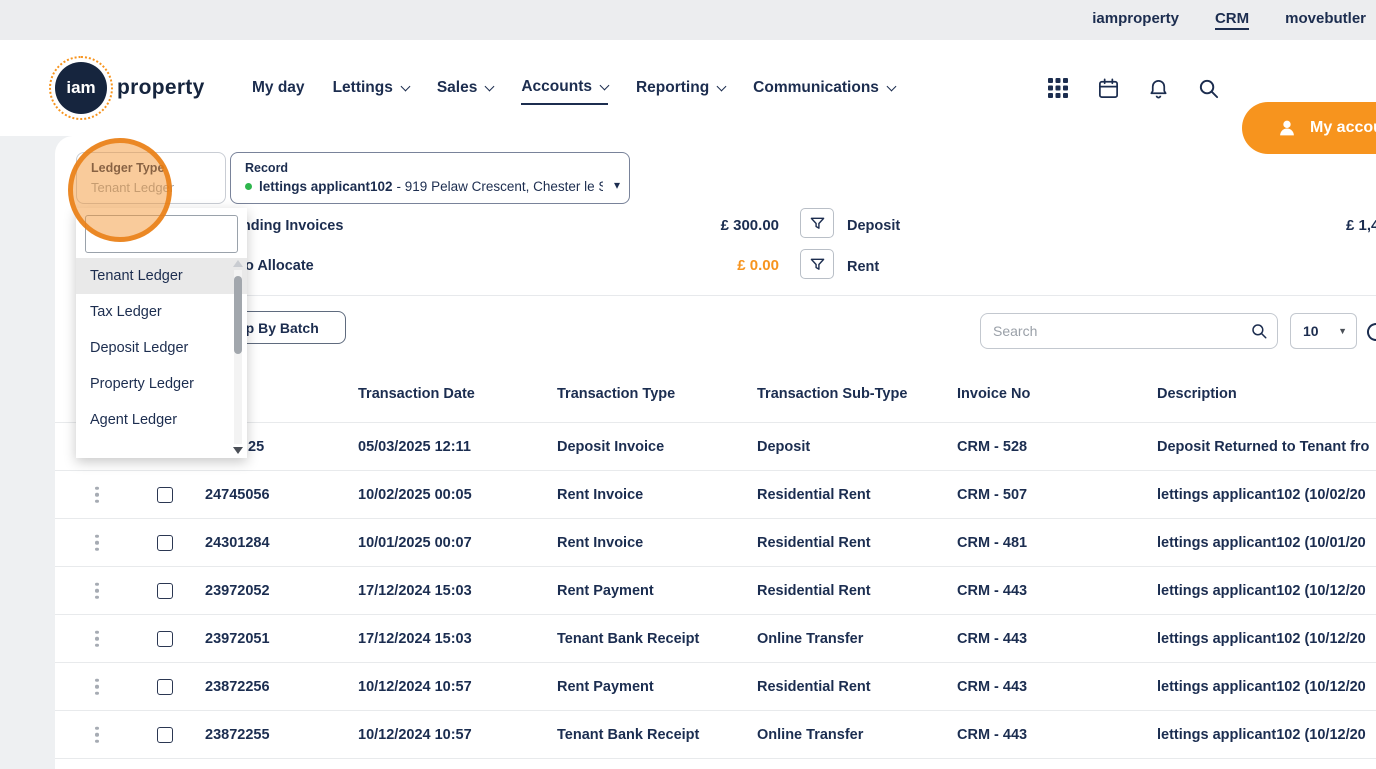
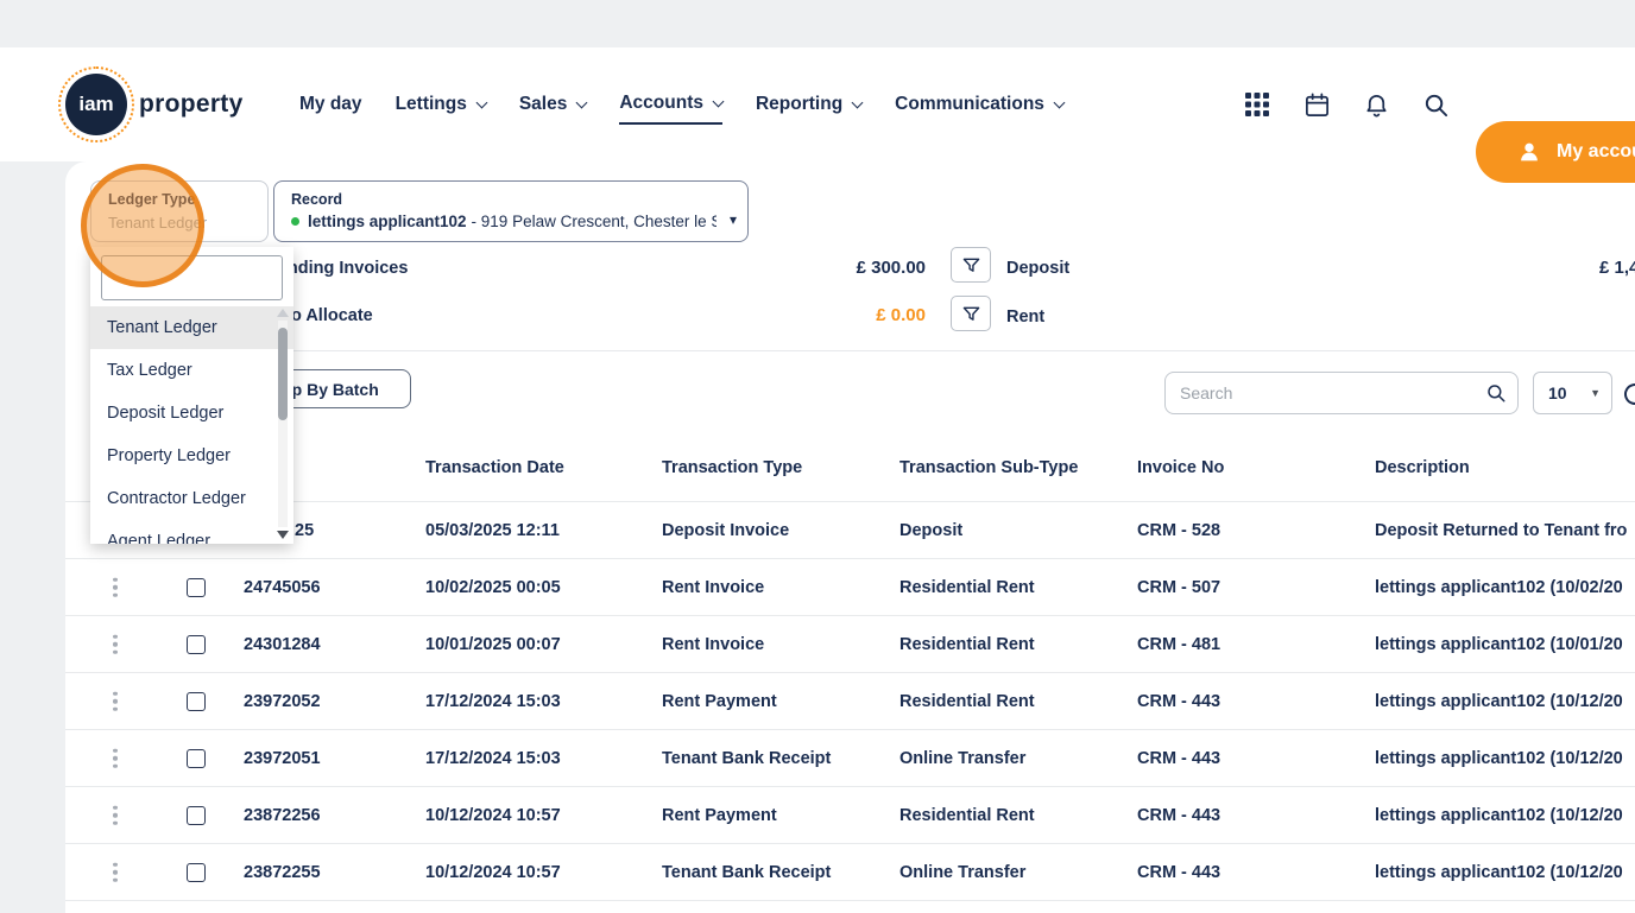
- iamproperty
- CRM
- movebutler
  iam
  property
  My day
  Lettings
  Sales
  Accounts
  Reporting
  Communications
  Ledger Type
  Tenant Ledger
  Record
  lettings applicant102
  - 919 Pelaw Crescent, Chester le S
  ▾
  £ 300.00
  Deposit
  £ 1,4
  £ 0.00
  Rent
  Search
  10
  ▼
  Transaction Date
  Transaction Type
  Transaction Sub-Type
  Invoice No
  Description
  25
  05/03/2025 12:11
  Deposit Invoice
  Deposit
  CRM - 528
  Deposit Returned to Tenant fro
  24745056
  10/02/2025 00:05
  Rent Invoice
  Residential Rent
  CRM - 507
  lettings applicant102 (10/02/20
  24301284
  10/01/2025 00:07
  Rent Invoice
  Residential Rent
  CRM - 481
  lettings applicant102 (10/01/20
  23972052
  17/12/2024 15:03
  Rent Payment
  Residential Rent
  CRM - 443
  lettings applicant102 (10/12/20
  23972051
  17/12/2024 15:03
  Tenant Bank Receipt
  Online Transfer
  CRM - 443
  lettings applicant102 (10/12/20
  23872256
  10/12/2024 10:57
  Rent Payment
  Residential Rent
  CRM - 443
  lettings applicant102 (10/12/20
  23872255
  10/12/2024 10:57
  Tenant Bank Receipt
  Online Transfer
  CRM - 443
  lettings applicant102 (10/12/20
  Tenant Ledger
  Tax Ledger
  Deposit Ledger
  Property Ledger
+ Contractor Ledger
  Agent Ledger
